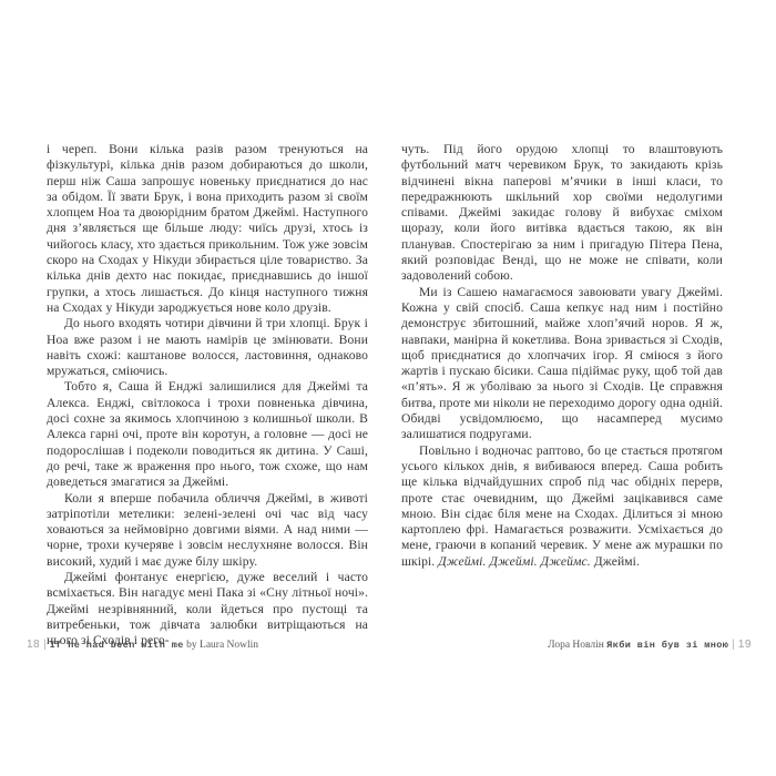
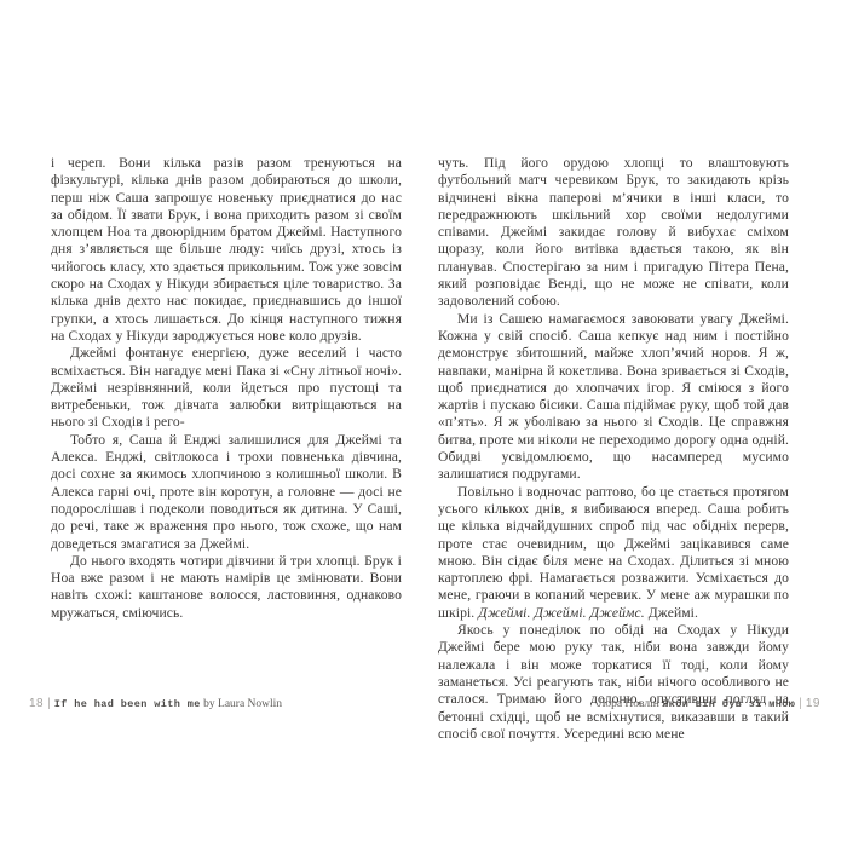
  і череп. Вони кілька разів разом тренуються на фізкультурі, кілька днів разом добираються до школи, перш ніж Саша запрошує новеньку приєднатися до нас за обідом. Її звати Брук, і вона приходить разом зі своїм хлопцем Ноа та двоюрідним братом Джеймі. Наступного дня з’являється ще більше люду: чиїсь друзі, хтось із чийогось класу, хто здається прикольним. Тож уже зовсім скоро на Сходах у Нікуди збирається ціле товариство. За кілька днів дехто нас покидає, приєднавшись до іншої групки, а хтось лишається. До кінця наступного тижня на Сходах у Нікуди зароджується нове коло друзів.
- До нього входять чотири дівчини й три хлопці. Брук і Ноа вже разом і не мають намірів це змінювати. Вони навіть схожі: каштанове волосся, ластовиння, однаково мружаться, сміючись.
+ Джеймі фонтанує енергією, дуже веселий і часто всміхається. Він нагадує мені Пака зі «Сну літньої ночі». Джеймі незрівнянний, коли йдеться про пустощі та витребеньки, тож дівчата залюбки витріщаються на нього зі Сходів і рего-
  Тобто я, Саша й Енджі залишилися для Джеймі та Алекса. Енджі, світлокоса і трохи повненька дівчина, досі сохне за якимось хлопчиною з колишньої школи. В Алекса гарні очі, проте він коротун, а головне — досі не подорослішав і подеколи поводиться як дитина. У Саші, до речі, таке ж враження про нього, тож схоже, що нам доведеться змагатися за Джеймі.
- Коли я вперше побачила обличчя Джеймі, в животі затріпотіли метелики: зелені-зелені очі час від часу ховаються за неймовірно довгими віями. А над ними — чорне, трохи кучеряве і зовсім неслухняне волосся. Він високий, худий і має дуже білу шкіру.
- Джеймі фонтанує енергією, дуже веселий і часто всміхається. Він нагадує мені Пака зі «Сну літньої ночі». Джеймі незрівнянний, коли йдеться про пустощі та витребеньки, тож дівчата залюбки витріщаються на нього зі Сходів і рего-
+ До нього входять чотири дівчини й три хлопці. Брук і Ноа вже разом і не мають намірів це змінювати. Вони навіть схожі: каштанове волосся, ластовиння, однаково мружаться, сміючись.
  чуть. Під його орудою хлопці то влаштовують футбольний матч черевиком Брук, то закидають крізь відчинені вікна паперові м’ячики в інші класи, то передражнюють шкільний хор своїми недолугими співами. Джеймі закидає голову й вибухає сміхом щоразу, коли його витівка вдається такою, як він планував. Спостерігаю за ним і пригадую Пітера Пена, який розповідає Венді, що не може не співати, коли задоволений собою.
  Ми із Сашею намагаємося завоювати увагу Джеймі. Кожна у свій спосіб. Саша кепкує над ним і постійно демонструє збитошний, майже хлоп’ячий норов. Я ж, навпаки, манірна й кокетлива. Вона зривається зі Сходів, щоб приєднатися до хлопчачих ігор. Я сміюся з його жартів і пускаю бісики. Саша підіймає руку, щоб той дав «п’ять». Я ж уболіваю за нього зі Сходів. Це справжня битва, проте ми ніколи не переходимо дорогу одна одній. Обидві усвідомлюємо, що насамперед мусимо залишатися подругами.
  Повільно і водночас раптово, бо це стається протягом усього кількох днів, я вибиваюся вперед. Саша робить ще кілька відчайдушних спроб під час обідніх перерв, проте стає очевидним, що Джеймі зацікавився саме мною. Він сідає біля мене на Сходах. Ділиться зі мною картоплею фрі. Намагається розважити. Усміхається до мене, граючи в копаний черевик. У мене аж мурашки по шкірі. Джеймі. Джеймі. Джеймс. Джеймі.
+ Якось у понеділок по обіді на Сходах у Нікуди Джеймі бере мою руку так, ніби вона завжди йому належала і він може торкатися її тоді, коли йому заманеться. Усі реагують так, ніби нічого особливого не сталося. Тримаю його долоню, опустивши погляд на бетонні східці, щоб не всміхнутися, виказавши в такий спосіб свої почуття. Усередині всю мене
  18 | If he had been with me by Laura Nowlin
  Лора Новлін Якби він був зі мною | 19
